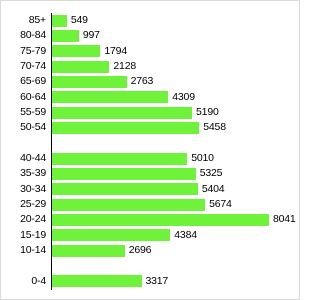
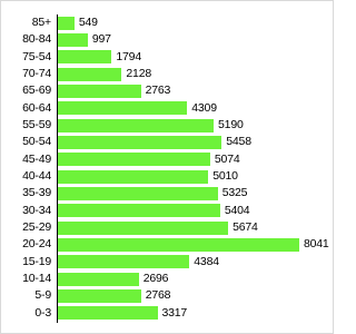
  85+
  549
  80-84
  997
- 75-79
+ 75-54
  1794
  70-74
  2128
  65-69
  2763
  60-64
  4309
  55-59
  5190
  50-54
  5458
+ 45-49
+ 5074
  40-44
  5010
  35-39
  5325
  30-34
  5404
  25-29
  5674
  20-24
  8041
  15-19
  4384
  10-14
  2696
+ 5-9
+ 2768
- 0-4
+ 0-3
  3317
